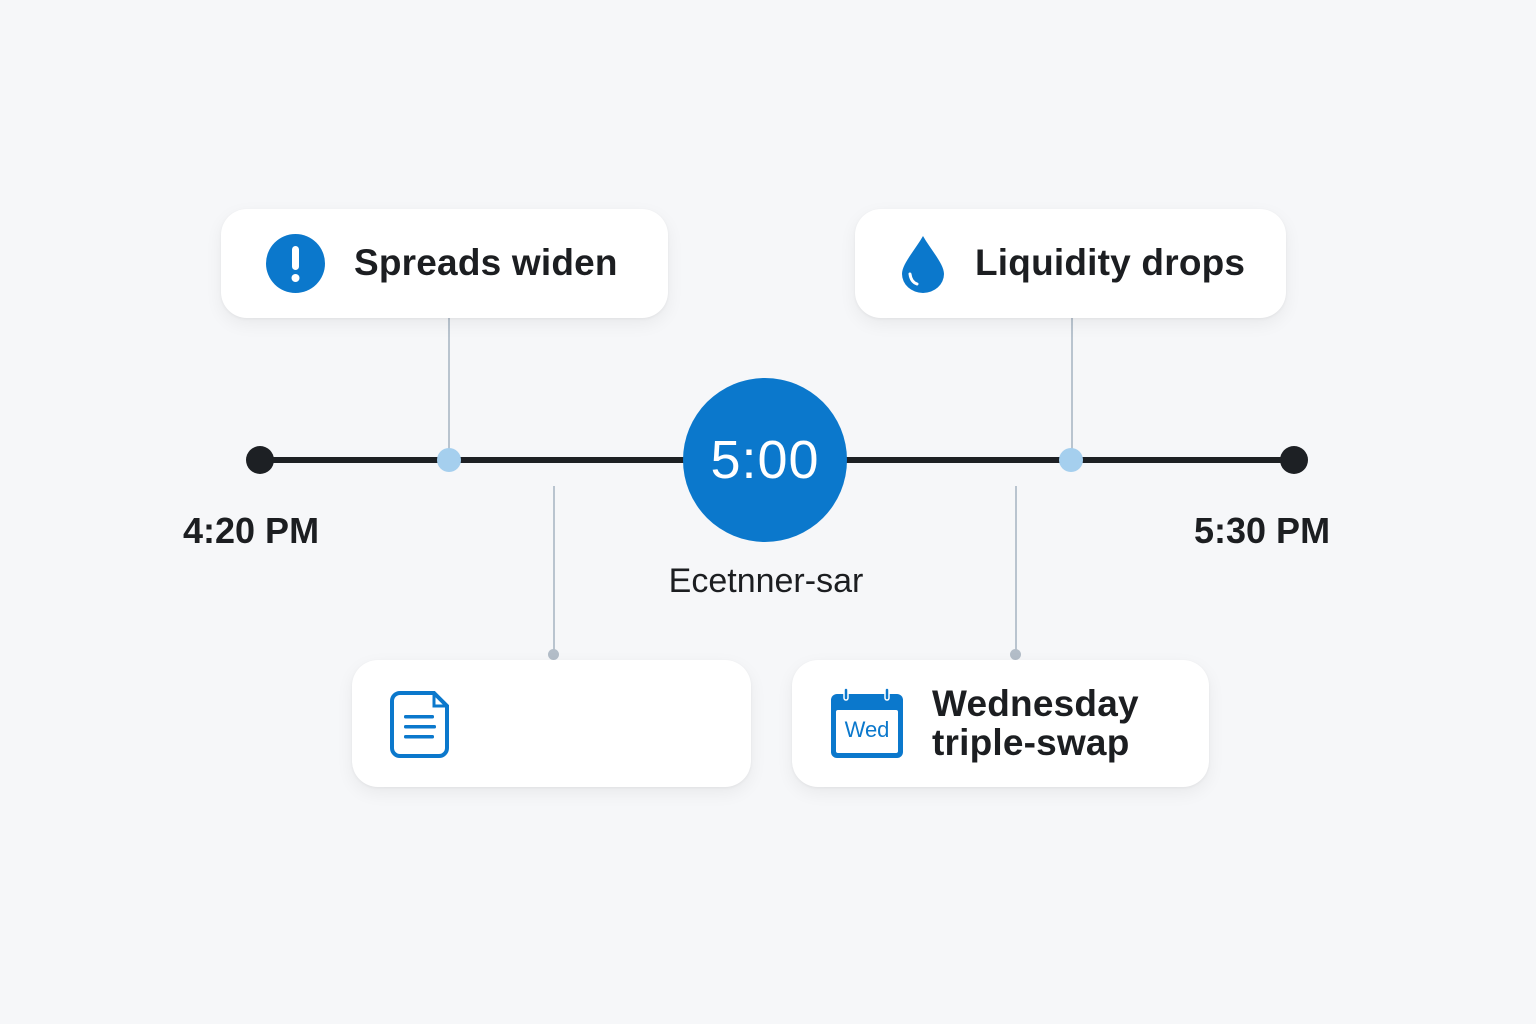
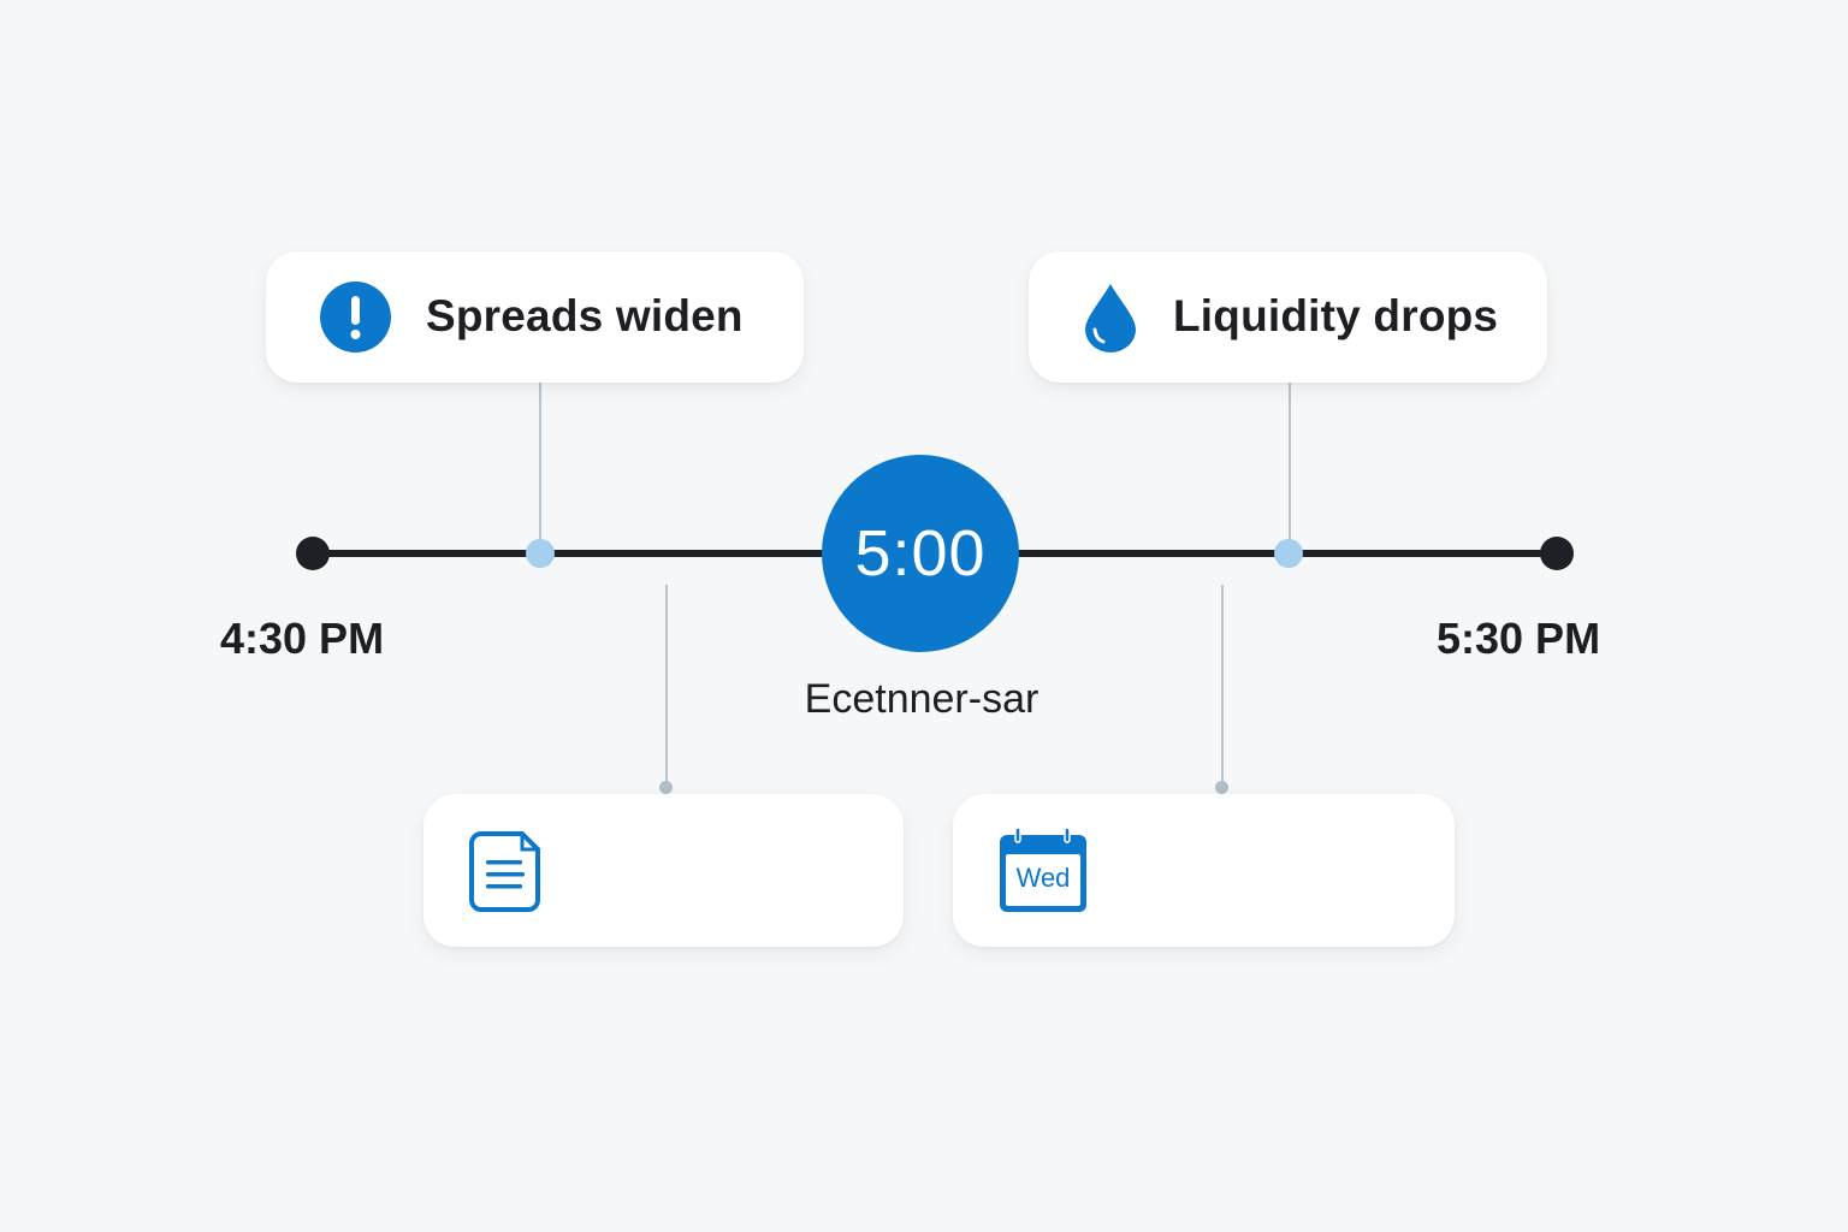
  5:00
  Ecetnner-sar
- 4:20 PM
+ 4:30 PM
  5:30 PM
  Spreads widen
  Liquidity drops
  Wed
- Wednesday
- triple-swap
